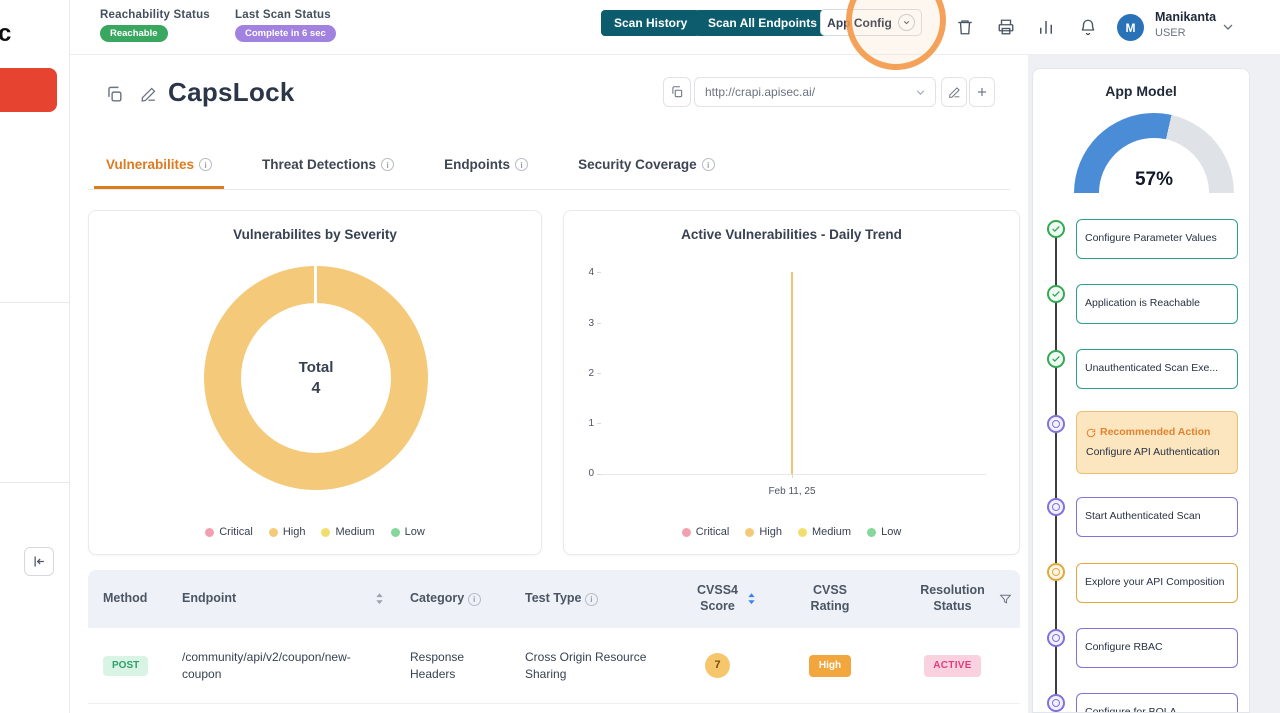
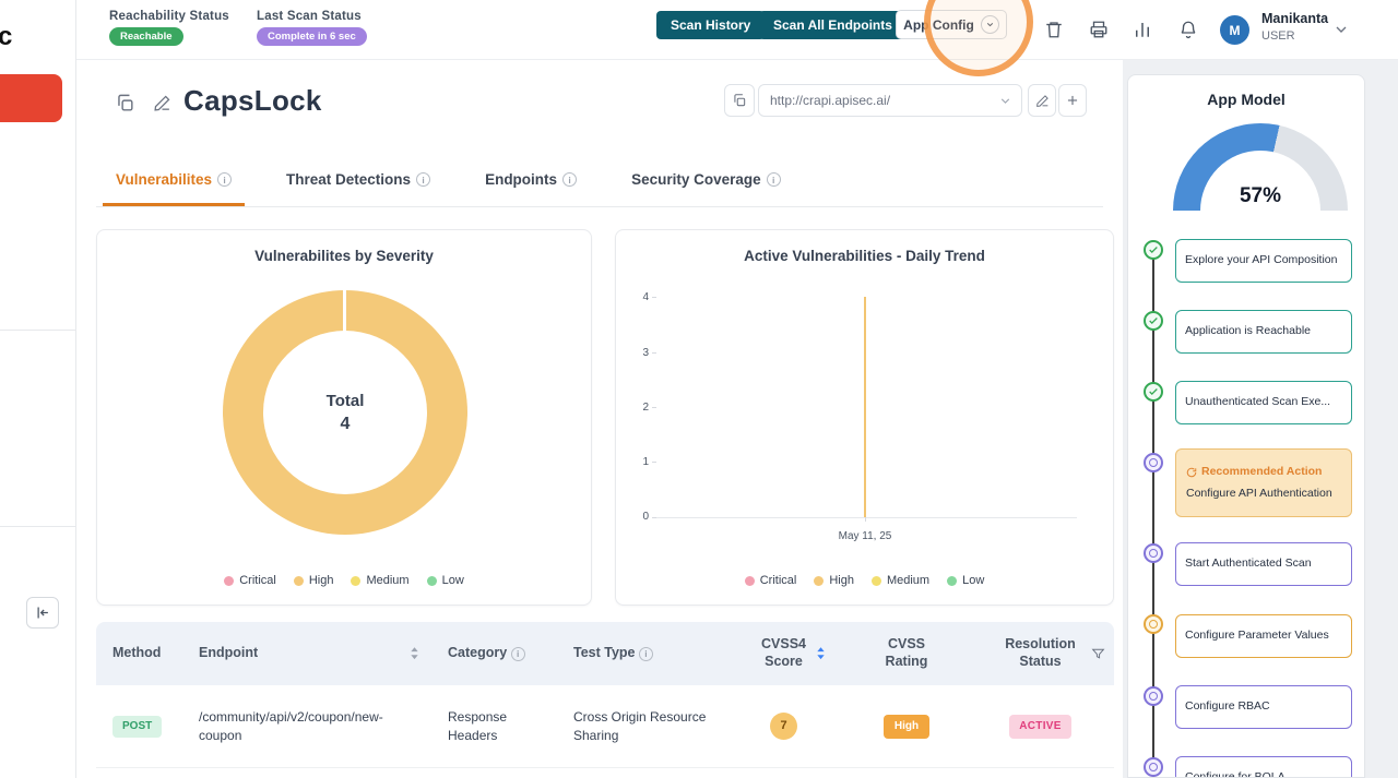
  c
  Reachability Status
  Reachable
  Last Scan Status
  Complete in 6 sec
  Scan History
  Scan All Endpoints
  App Config
  M
  Manikanta
  USER
  CapsLock
  http://crapi.apisec.ai/
  Vulnerabilites
  i
  Threat Detections
  i
  Endpoints
  i
  Security Coverage
  i
  Vulnerabilites by Severity
  Total
  4
  Critical
  High
  Medium
  Low
  Active Vulnerabilities - Daily Trend
  4
  3
  2
  1
  0
- Feb 11, 25
+ May 11, 25
  Critical
  High
  Medium
  Low
  Method
  Endpoint
  Category
  i
  Test Type
  i
  CVSS4 Score
  CVSS Rating
  Resolution Status
  POST
  /community/api/v2/coupon/new-coupon
  Response Headers
  Cross Origin Resource Sharing
  7
  High
  ACTIVE
  App Model
  57%
- Configure Parameter Values
+ Explore your API Composition
  Application is Reachable
  Unauthenticated Scan Exe...
  Recommended Action
  Configure API Authentication
  Start Authenticated Scan
- Explore your API Composition
+ Configure Parameter Values
  Configure RBAC
